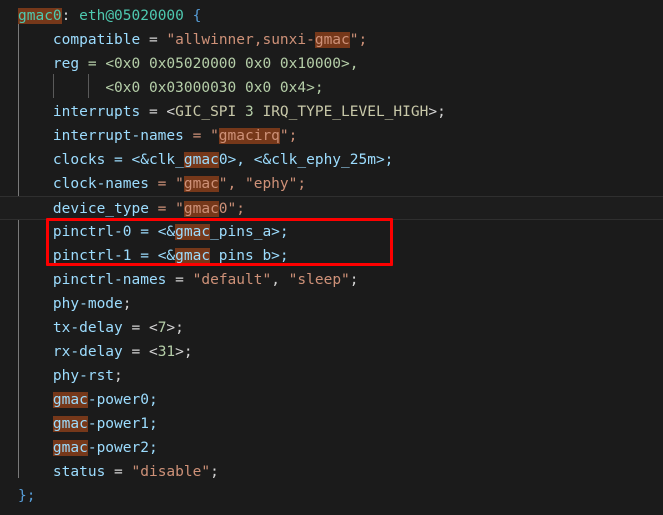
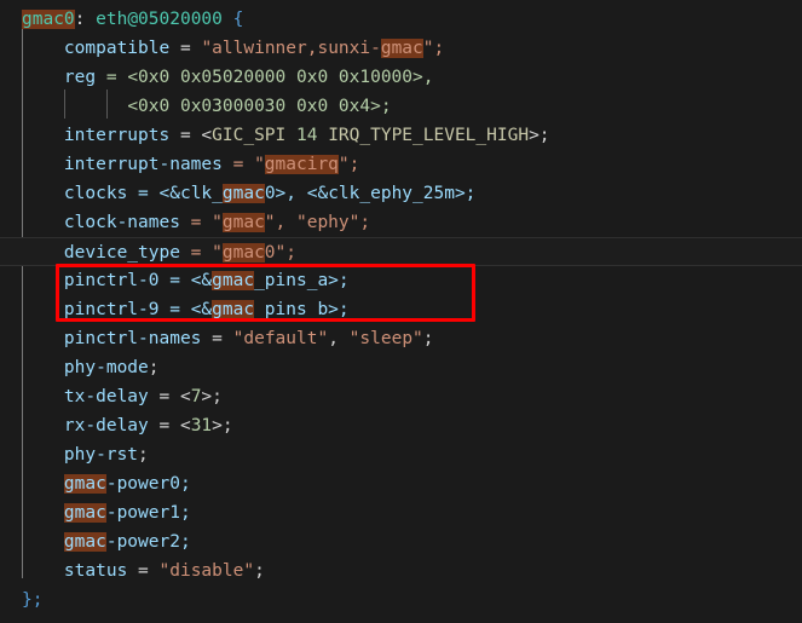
  gmac0: eth@05020000 {
  compatible = "allwinner,sunxi-gmac";
  reg = <0x0 0x05020000 0x0 0x10000>,
  <0x0 0x03000030 0x0 0x4>;
- interrupts = <GIC_SPI 3 IRQ_TYPE_LEVEL_HIGH>;
+ interrupts = <GIC_SPI 14 IRQ_TYPE_LEVEL_HIGH>;
  interrupt-names = "gmacirq";
  clocks = <&clk_gmac0>, <&clk_ephy_25m>;
  clock-names = "gmac", "ephy";
  device_type = "gmac0";
  pinctrl-0 = <&gmac_pins_a>;
- pinctrl-1 = <&gmac_pins_b>;
+ pinctrl-9 = <&gmac_pins_b>;
  pinctrl-names = "default", "sleep";
  phy-mode;
  tx-delay = <7>;
  rx-delay = <31>;
  phy-rst;
  gmac-power0;
  gmac-power1;
  gmac-power2;
  status = "disable";
  };
